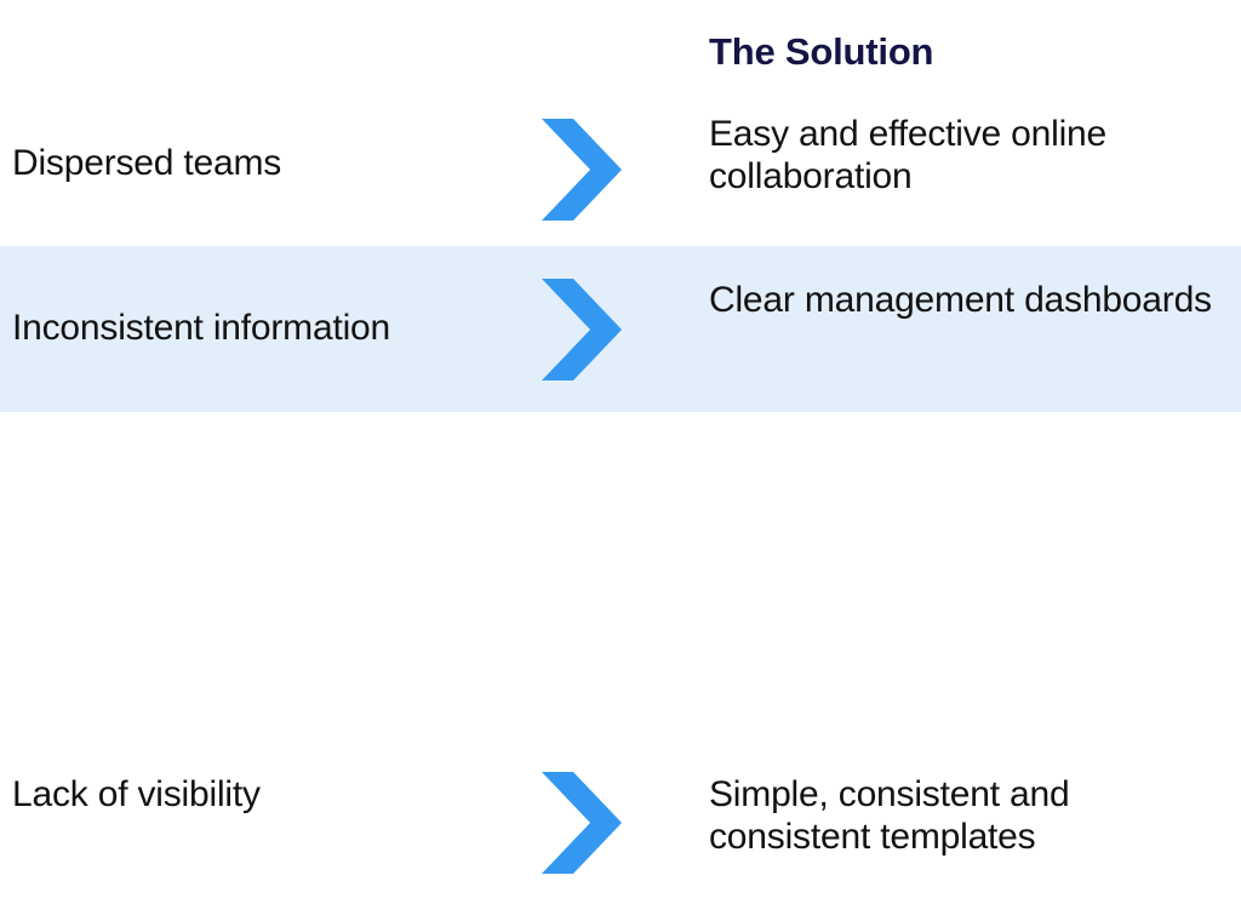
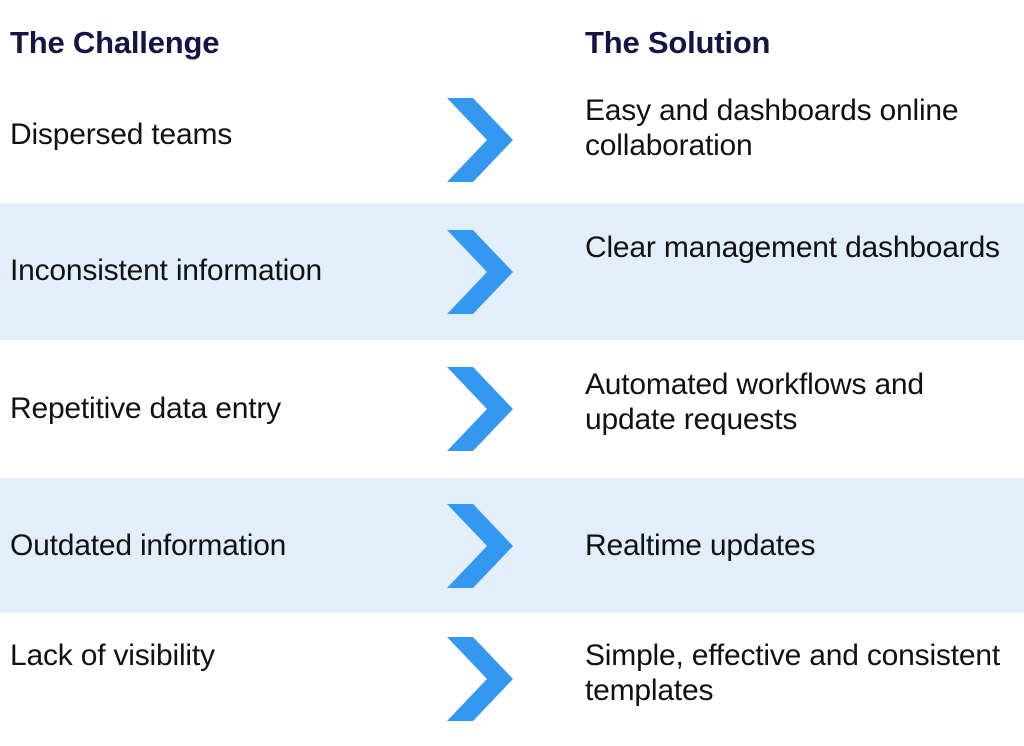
+ The Challenge
  The Solution
  Dispersed teams
- Easy and effective online collaboration
+ Easy and dashboards online collaboration
  Inconsistent information
  Clear management dashboards
+ Repetitive data entry
+ Automated workflows and update requests
+ Outdated information
+ Realtime updates
  Lack of visibility
- Simple, consistent and consistent templates
+ Simple, effective and consistent templates
